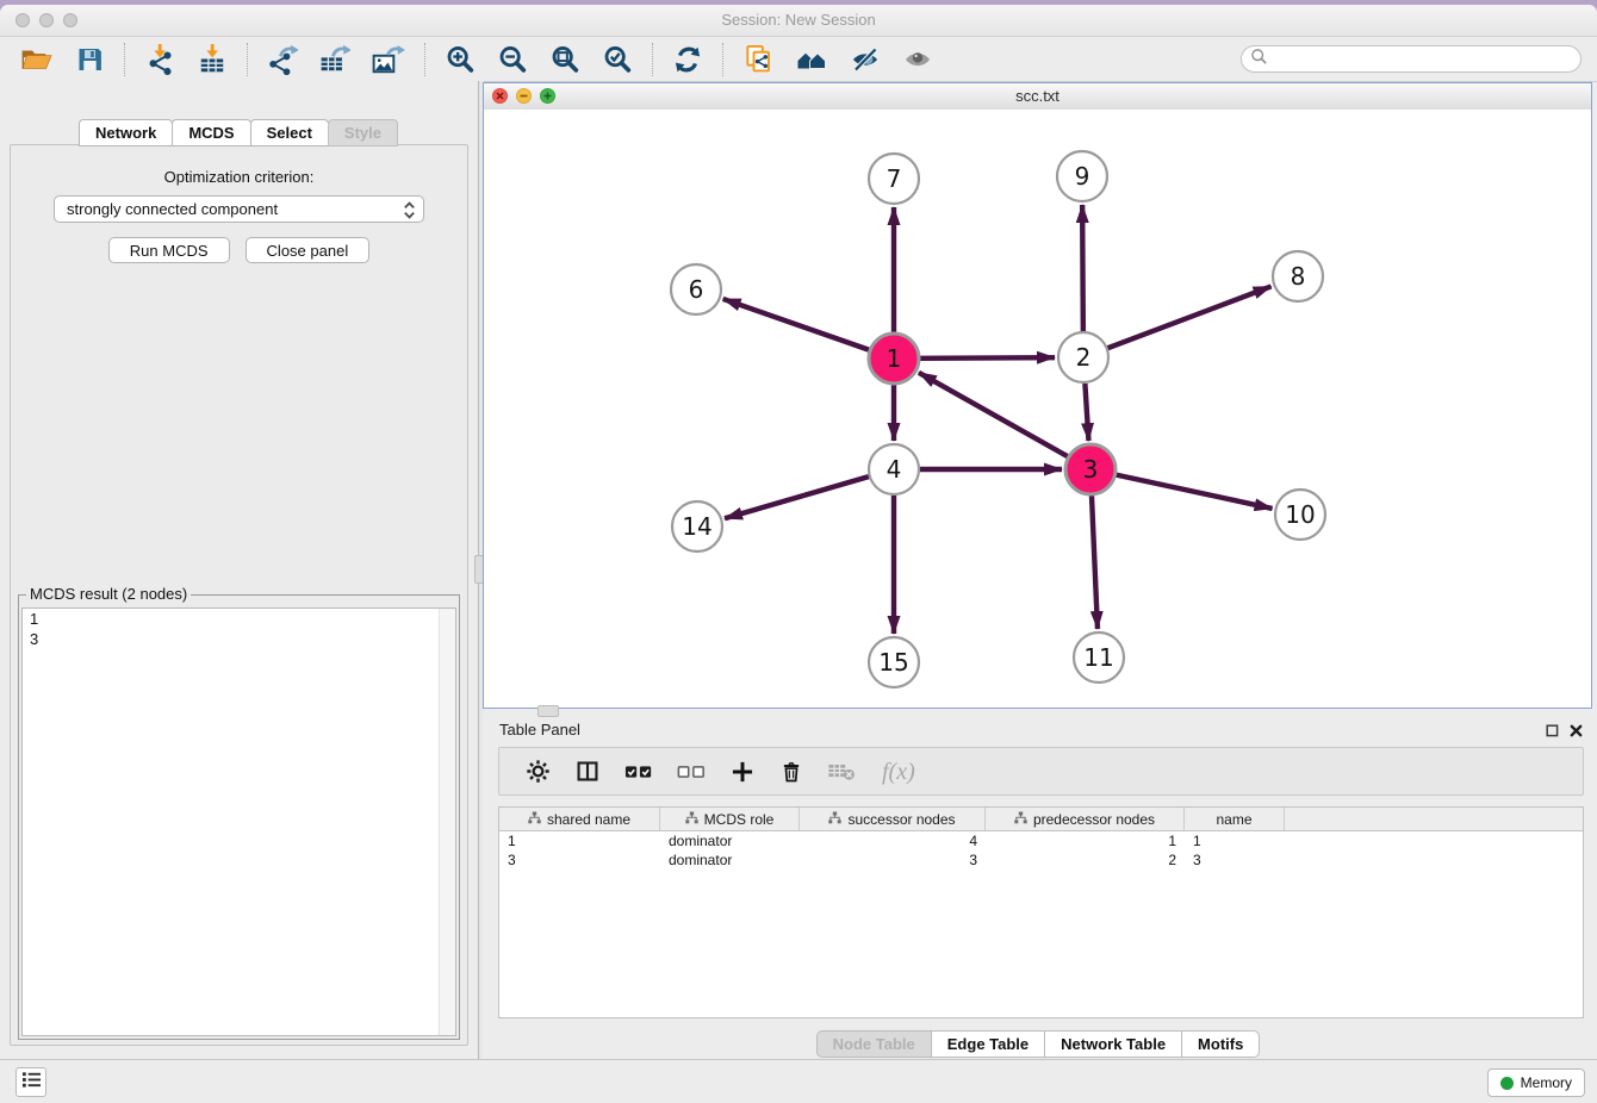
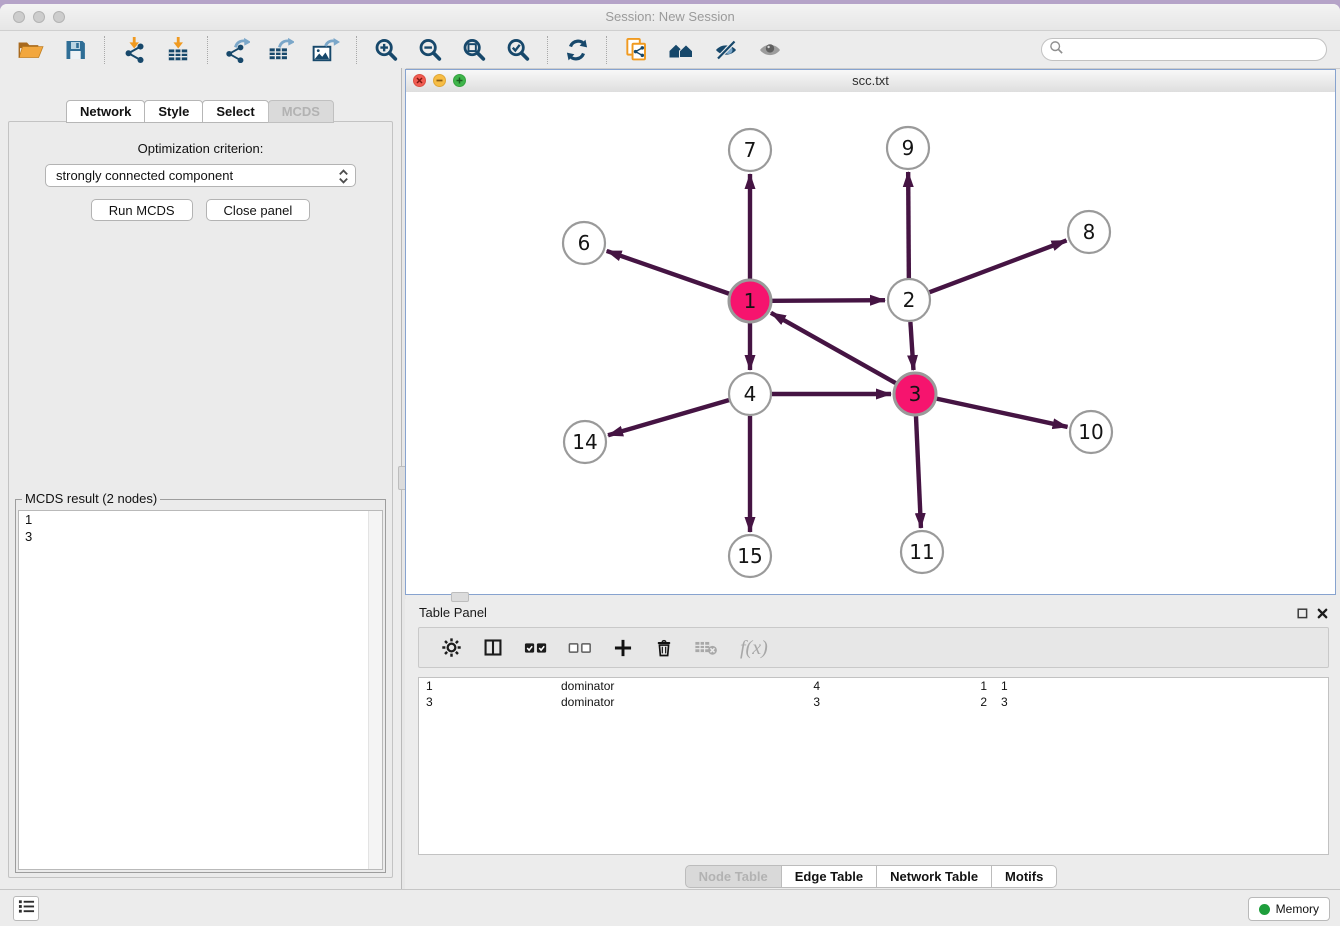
  Session: New Session
  Network
- MCDS
+ Style
  Select
- Style
+ MCDS
  Optimization criterion:
  strongly connected component
  Run MCDS
  Close panel
  MCDS result (2 nodes)
  1
  3
  scc.txt
  7
  9
  6
  8
  1
  2
  4
  3
  14
  10
  15
  11
  Table Panel
  f(x)
- shared name
- MCDS role
- successor nodes
- predecessor nodes
- name
  1
  dominator
  4
  1
  1
  3
  dominator
  3
  2
  3
  Node Table
  Edge Table
  Network Table
  Motifs
  Memory
